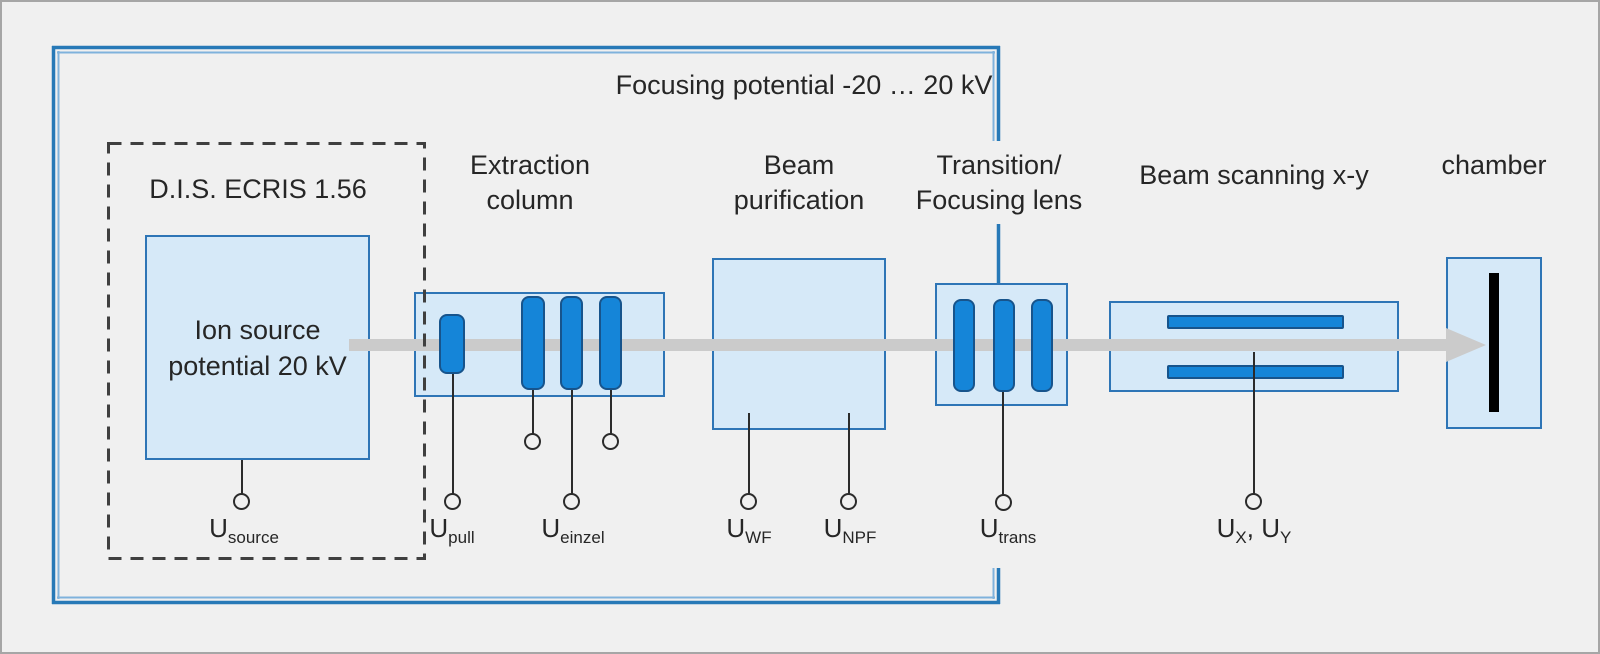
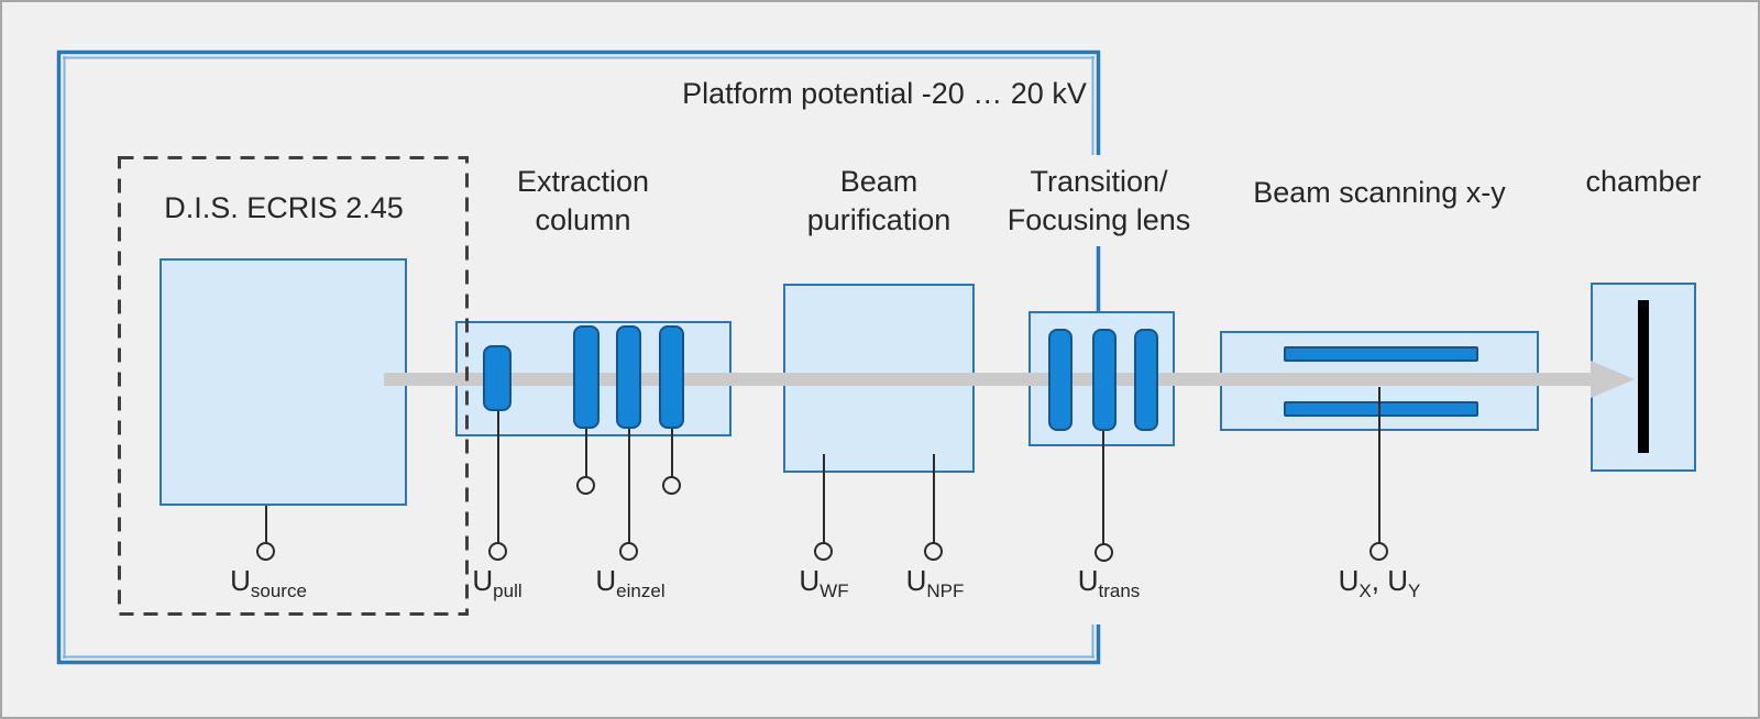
- Focusing potential -20 … 20 kV
+ Platform potential -20 … 20 kV
- Ion source
- potential 20 kV
- D.I.S. ECRIS 1.56
+ D.I.S. ECRIS 2.45
  Extraction
  column
  Beam
  purification
  Transition/
  Focusing lens
  Beam scanning x-y
  chamber
  Usource
  Upull
  Ueinzel
  UWF
  UNPF
  Utrans
  UX, UY
